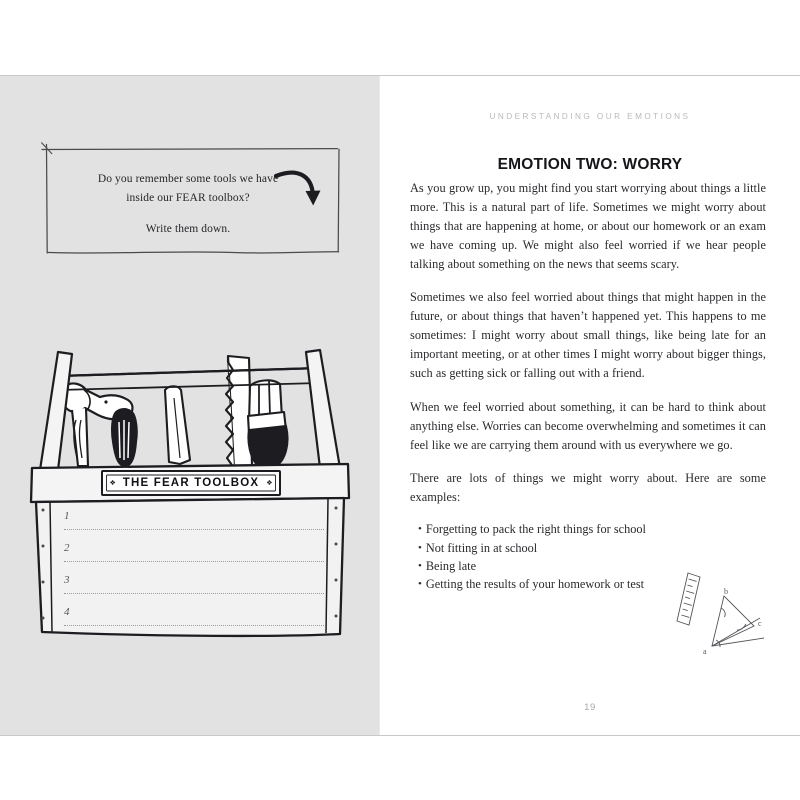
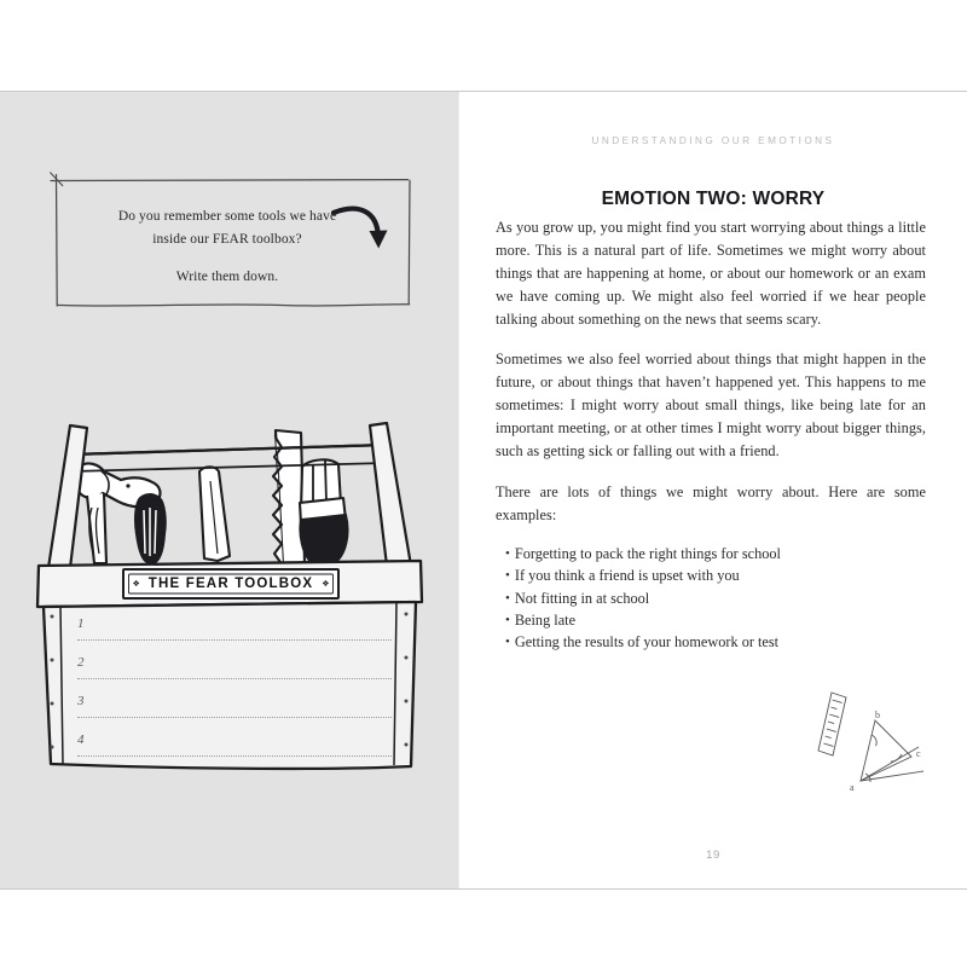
  Do you remember some tools we have
  inside our FEAR toolbox? Write them down.
  ❖
  THE FEAR TOOLBOX
  ❖
  1
  2
  3
  4
  UNDERSTANDING OUR EMOTIONS
  EMOTION TWO: WORRY
  As you grow up, you might find you start worrying about things a little more. This is a natural part of life. Sometimes we might worry about things that are happening at home, or about our homework or an exam we have coming up. We might also feel worried if we hear people talking about something on the news that seems scary.
  Sometimes we also feel worried about things that might happen in the future, or about things that haven’t happened yet. This happens to me sometimes: I might worry about small things, like being late for an important meeting, or at other times I might worry about bigger things, such as getting sick or falling out with a friend.
- When we feel worried about something, it can be hard to think about anything else. Worries can become overwhelming and sometimes it can feel like we are carrying them around with us everywhere we go.
  There are lots of things we might worry about. Here are some examples:
  Forgetting to pack the right things for school
+ If you think a friend is upset with you
  Not fitting in at school
  Being late
  Getting the results of your homework or test
  b
  c
  a
  19
